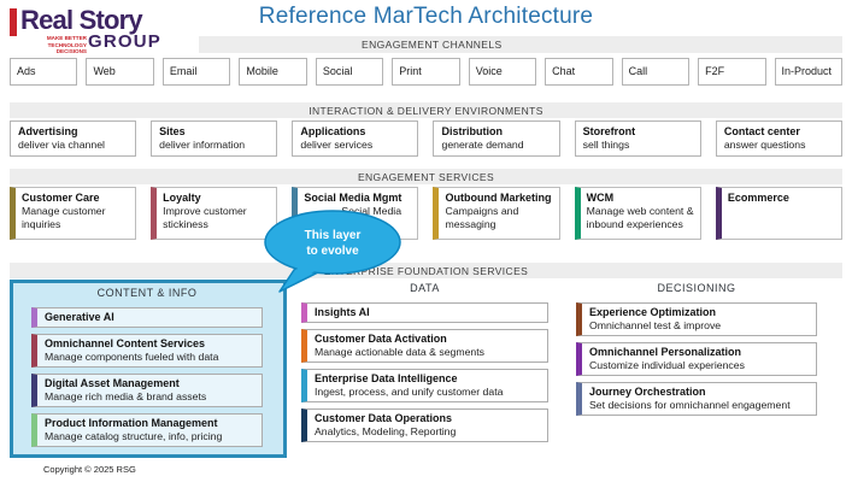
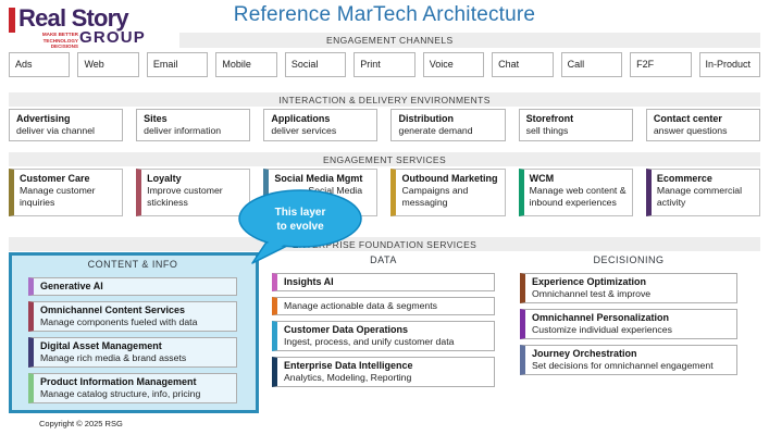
  Real Story
  GROUP
  Reference MarTech Architecture
  ENGAGEMENT CHANNELS
  INTERACTION & DELIVERY ENVIRONMENTS
  ENGAGEMENT SERVICES
  RISE FOUNDATION SERVICES
  Ads
  Web
  Email
  Mobile
  Social
  Print
  Voice
  Chat
  Call
  F2F
  In-Product
  Advertising
  deliver via channel
  Sites
  deliver information
  Applications
  deliver services
  Distribution
  generate demand
  Storefront
  sell things
  Contact center
  answer questions
  Customer Care
  Manage customer inquiries
  Loyalty
  Improve customer stickiness
  Social Media Mgmt
  ocial Media
  Outbound Marketing
  Campaigns and messaging
  WCM
  Manage web content & inbound experiences
  Ecommerce
+ Manage commercial activity
  CONTENT & INFO
  Generative AI
  Omnichannel Content Services
  Manage components fueled with data
  Digital Asset Management
  Manage rich media & brand assets
  Product Information Management
  Manage catalog structure, info, pricing
  DATA
  Insights AI
- Customer Data Activation
  Manage actionable data & segments
- Enterprise Data Intelligence
+ Customer Data Operations
  Ingest, process, and unify customer data
- Customer Data Operations
+ Enterprise Data Intelligence
  Analytics, Modeling, Reporting
  DECISIONING
  Experience Optimization
  Omnichannel test & improve
  Omnichannel Personalization
  Customize individual experiences
  Journey Orchestration
  Set decisions for omnichannel engagement
  This layer
  to evolve
  Copyright © 2025 RSG
